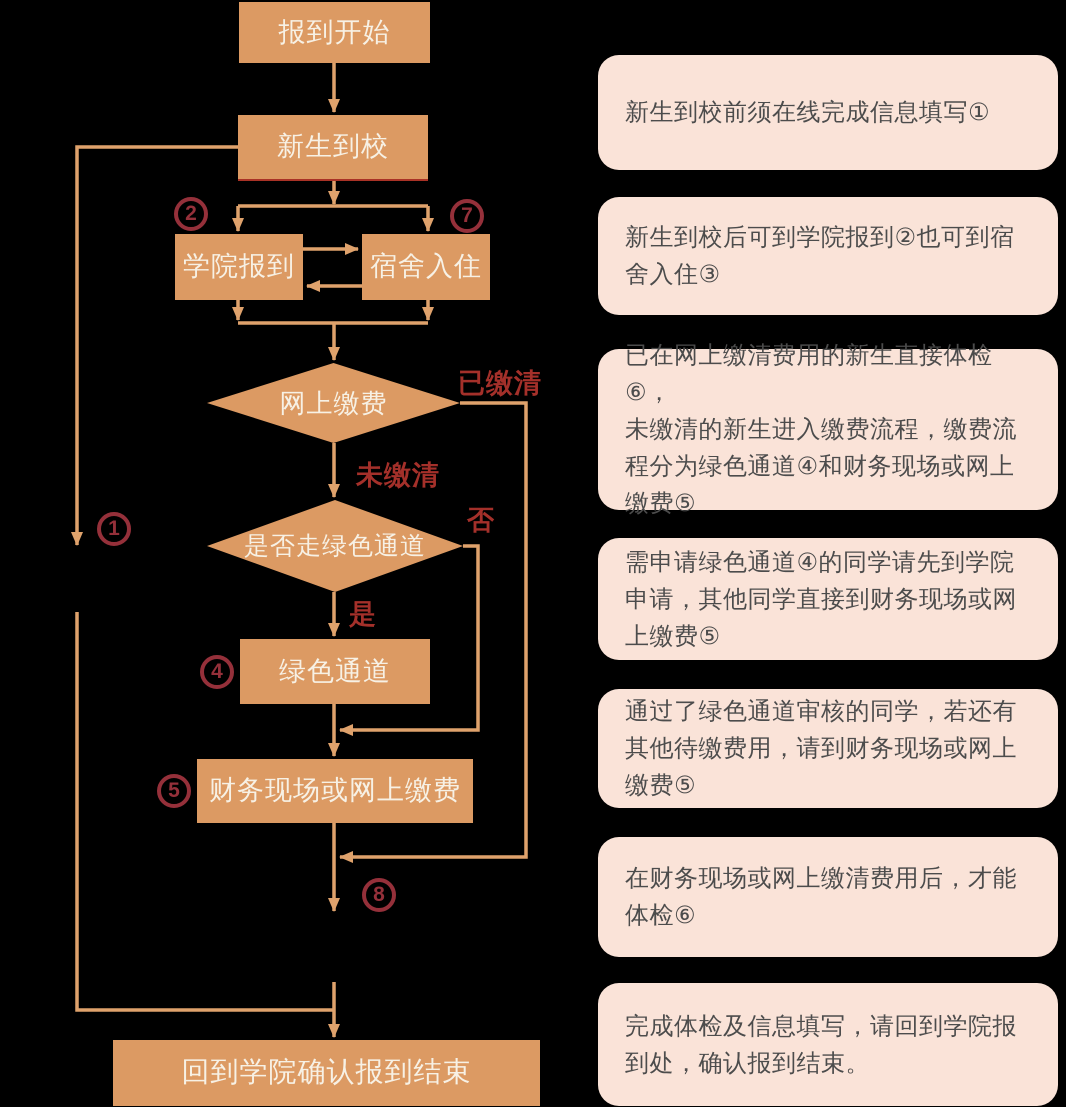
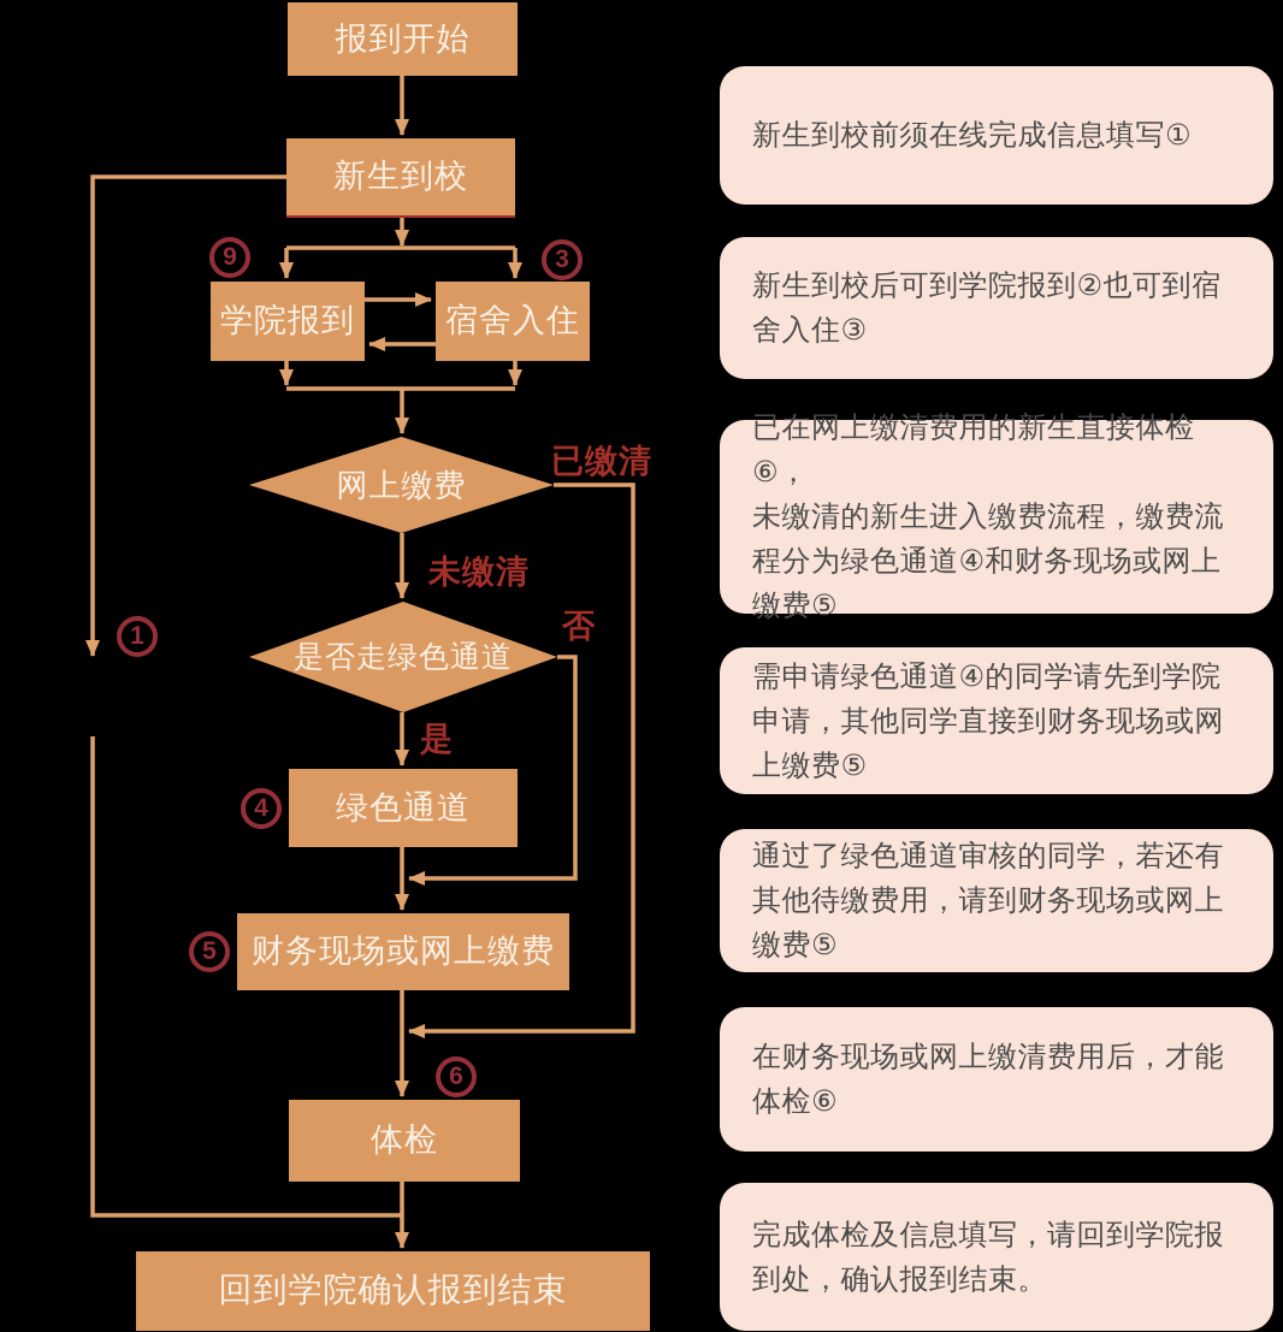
  报到开始
  新生到校
  学院报到
  宿舍入住
  网上缴费
  是否走绿色通道
  绿色通道
  财务现场或网上缴费
+ 体检
  回到学院确认报到结束
  已缴清
  未缴清
  否
  是
  1
- 2
+ 9
- 7
+ 3
  4
  5
- 8
+ 6
  新生到校前须在线完成信息填写①
  新生到校后可到学院报到②也可到宿
  舍入住③
  已在网上缴清费用的新生直接体检⑥，
  未缴清的新生进入缴费流程，缴费流
  程分为绿色通道④和财务现场或网上
  缴费⑤
  需申请绿色通道④的同学请先到学院
  申请，其他同学直接到财务现场或网
  上缴费⑤
  通过了绿色通道审核的同学，若还有
  其他待缴费用，请到财务现场或网上
  缴费⑤
  在财务现场或网上缴清费用后，才能
  体检⑥
  完成体检及信息填写，请回到学院报
  到处，确认报到结束。
